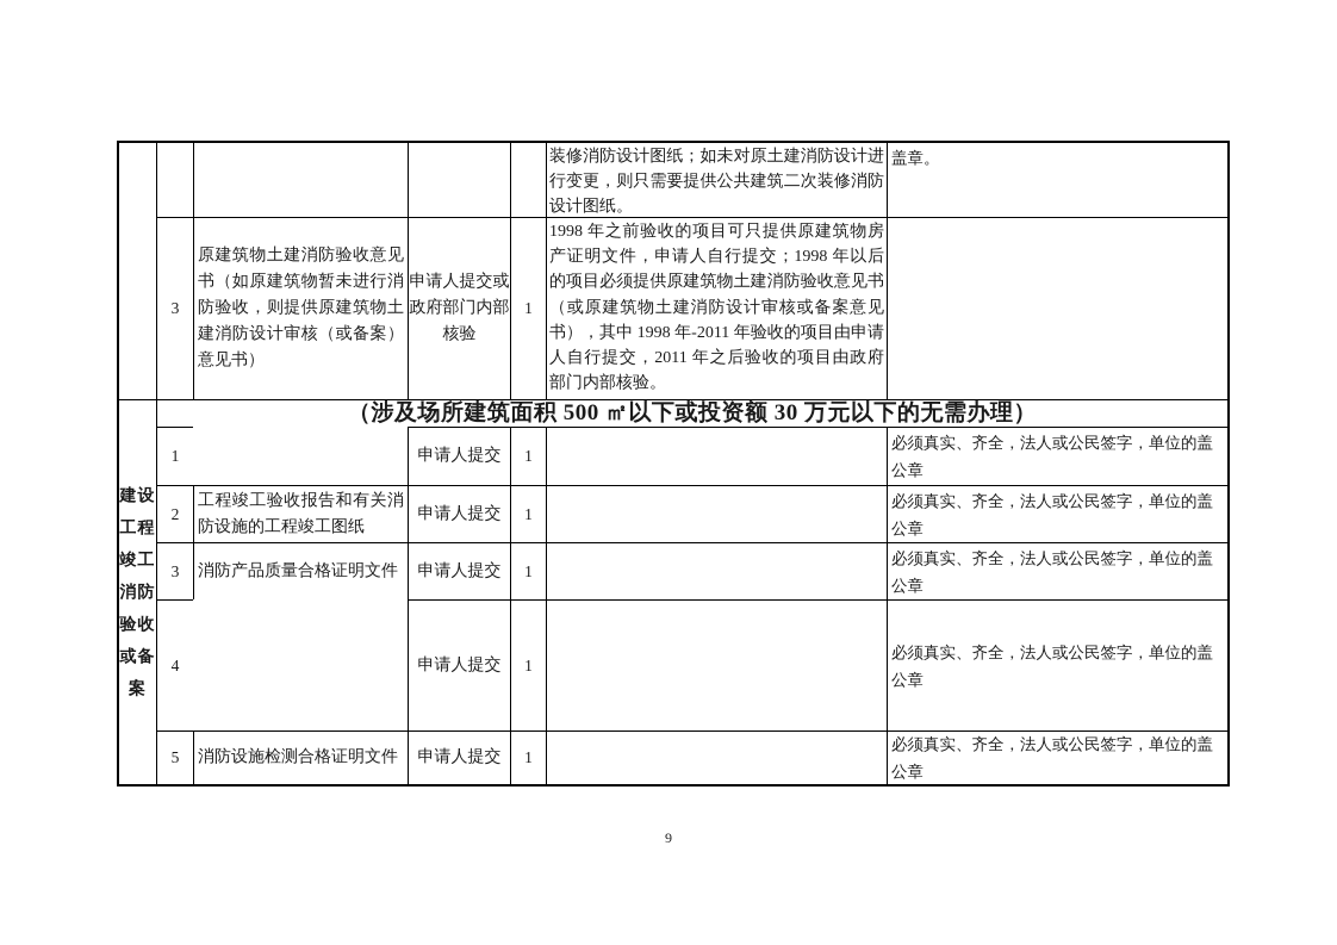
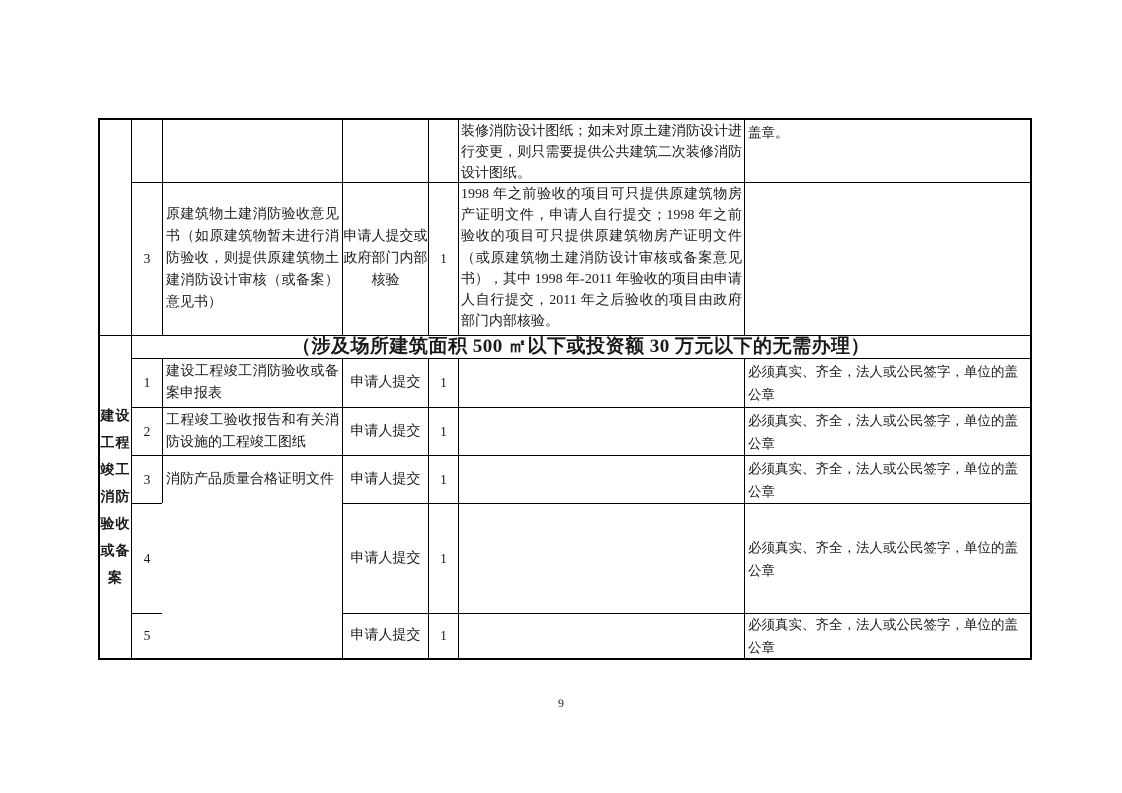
  建设工程竣工消防验收或备案
  装修消防设计图纸；如未对原土建消防设计进行变更，则只需要提供公共建筑二次装修消防设计图纸。
  盖章。
  3
  原建筑物土建消防验收意见书（如原建筑物暂未进行消防验收，则提供原建筑物土建消防设计审核（或备案）意见书）
  申请人提交或政府部门内部核验
  1
- 1998 年之前验收的项目可只提供原建筑物房产证明文件，申请人自行提交；1998 年以后的项目必须提供原建筑物土建消防验收意见书（或原建筑物土建消防设计审核或备案意见书），其中 1998 年-2011 年验收的项目由申请人自行提交，2011 年之后验收的项目由政府部门内部核验。
+ 1998 年之前验收的项目可只提供原建筑物房产证明文件，申请人自行提交；1998 年之前验收的项目可只提供原建筑物房产证明文件（或原建筑物土建消防设计审核或备案意见书），其中 1998 年-2011 年验收的项目由申请人自行提交，2011 年之后验收的项目由政府部门内部核验。
  （涉及场所建筑面积 500 ㎡以下或投资额 30 万元以下的无需办理）
  1
+ 建设工程竣工消防验收或备案申报表
  申请人提交
  1
  必须真实、齐全，法人或公民签字，单位的盖公章
  2
  工程竣工验收报告和有关消防设施的工程竣工图纸
  申请人提交
  1
  必须真实、齐全，法人或公民签字，单位的盖公章
  3
  消防产品质量合格证明文件
  申请人提交
  1
  必须真实、齐全，法人或公民签字，单位的盖公章
  4
  申请人提交
  1
  必须真实、齐全，法人或公民签字，单位的盖公章
  5
- 消防设施检测合格证明文件
  申请人提交
  1
  必须真实、齐全，法人或公民签字，单位的盖公章
  9
